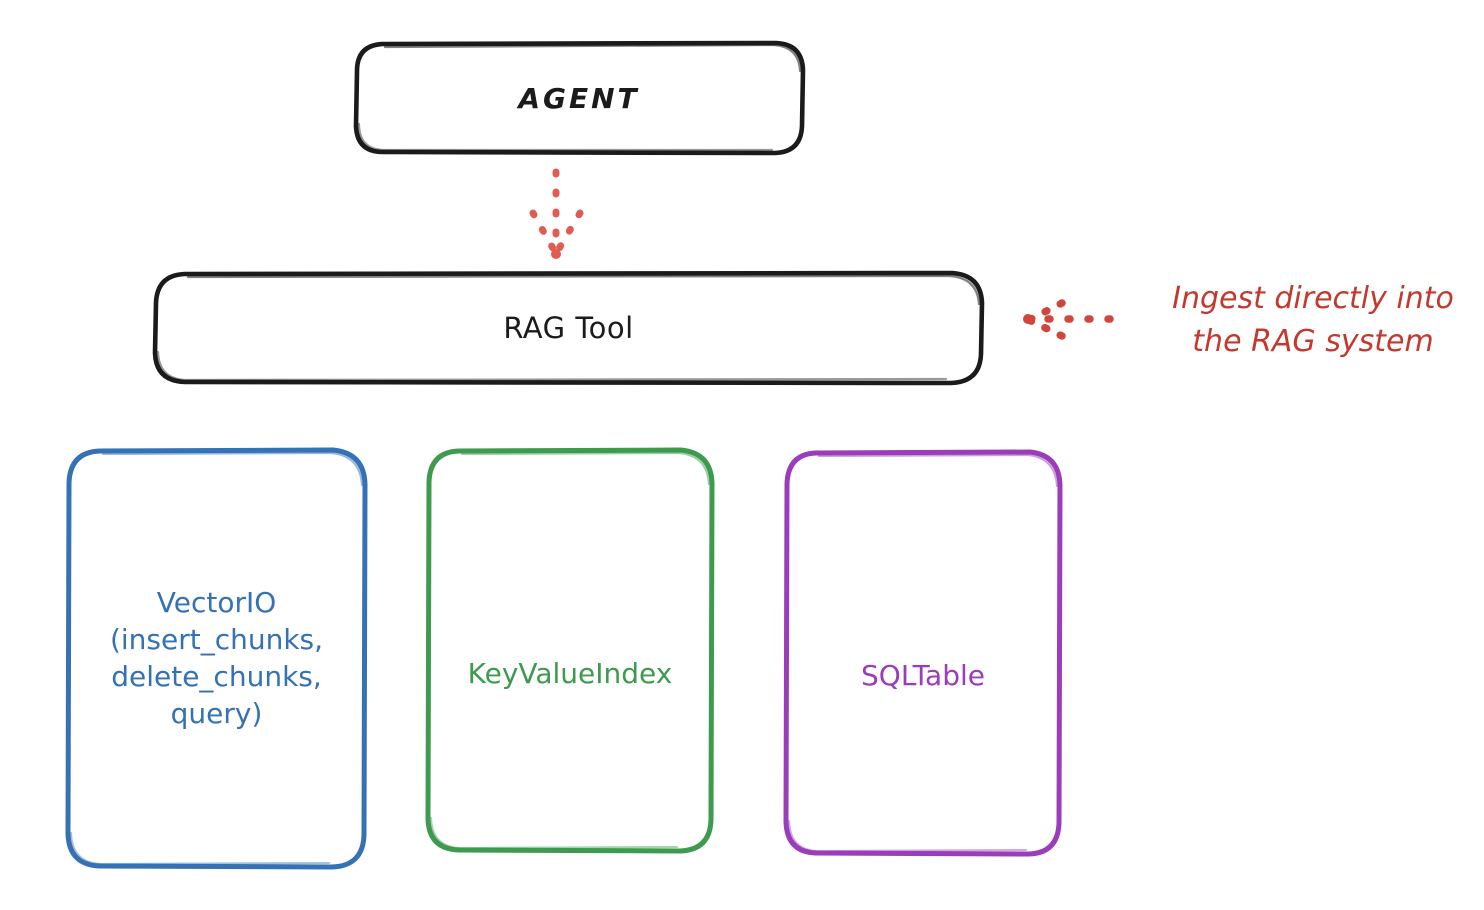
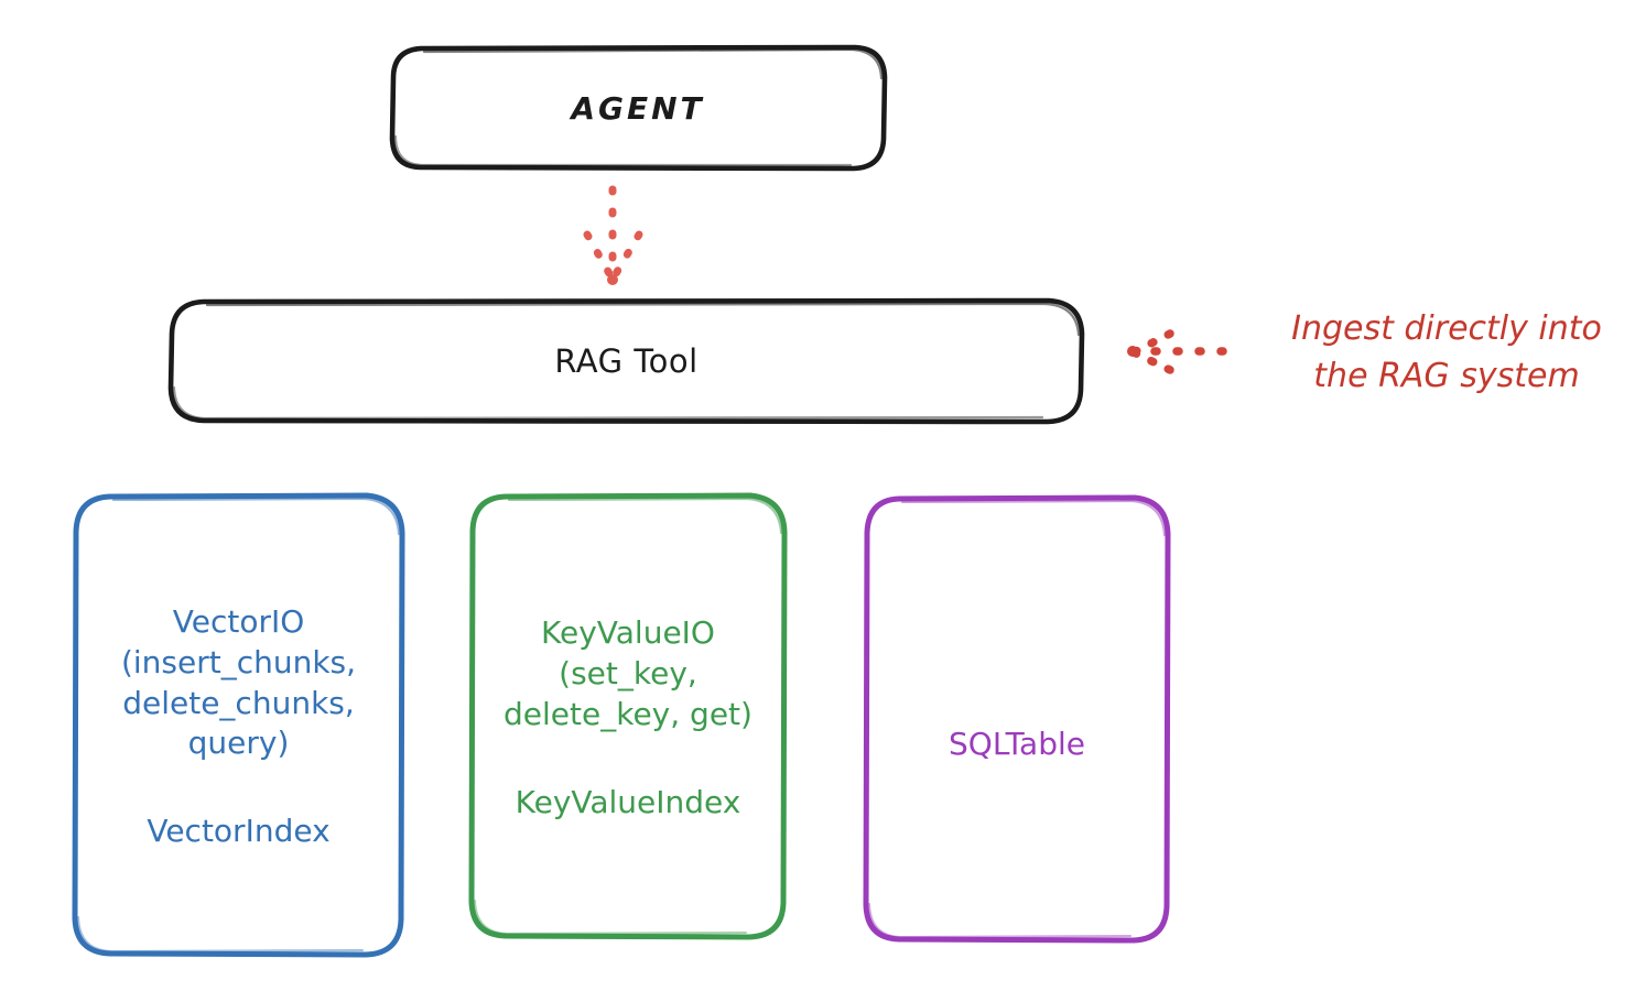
  AGENT
  RAG Tool
  VectorIO
  (insert_chunks,
  delete_chunks,
  query)
+ VectorIndex
+ KeyValueIO
+ (set_key,
+ delete_key, get)
  KeyValueIndex
  SQLTable
  Ingest directly into
  the RAG system
